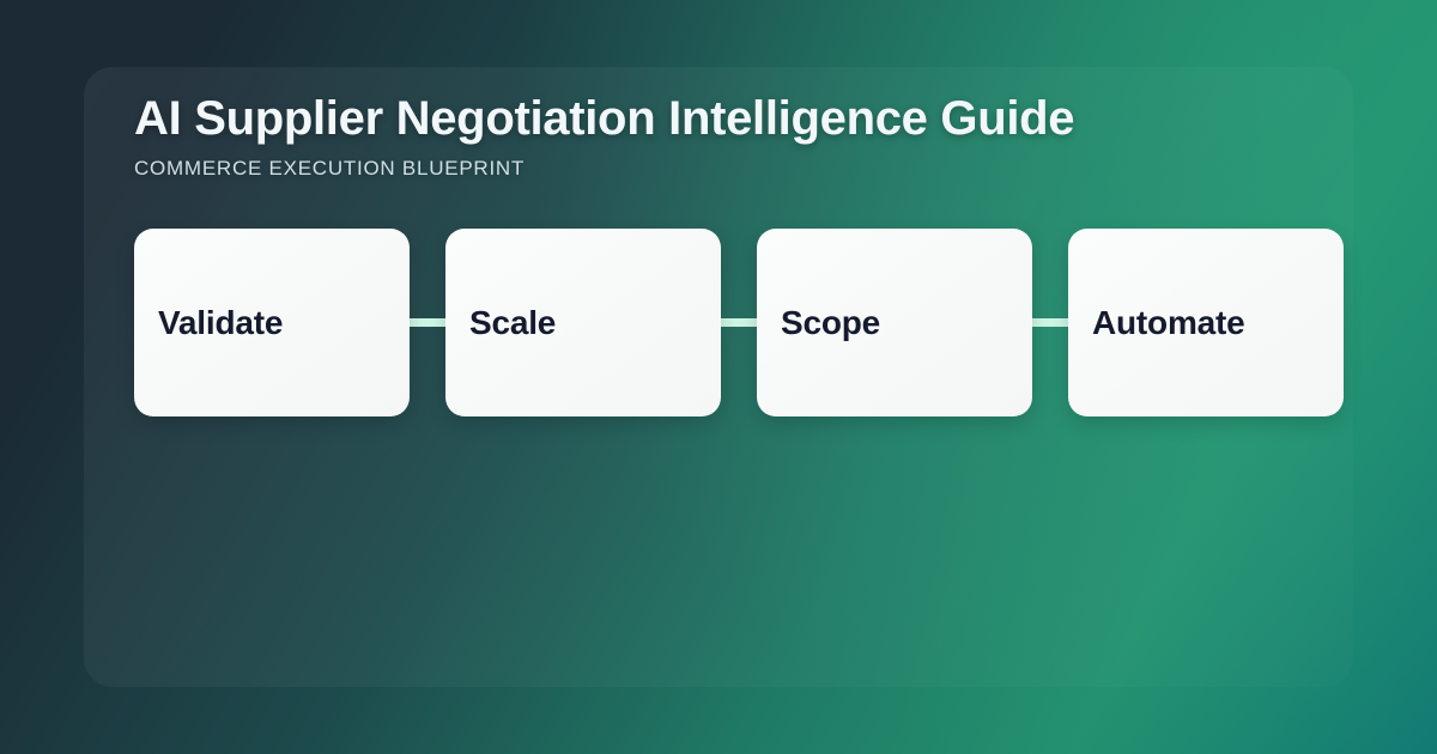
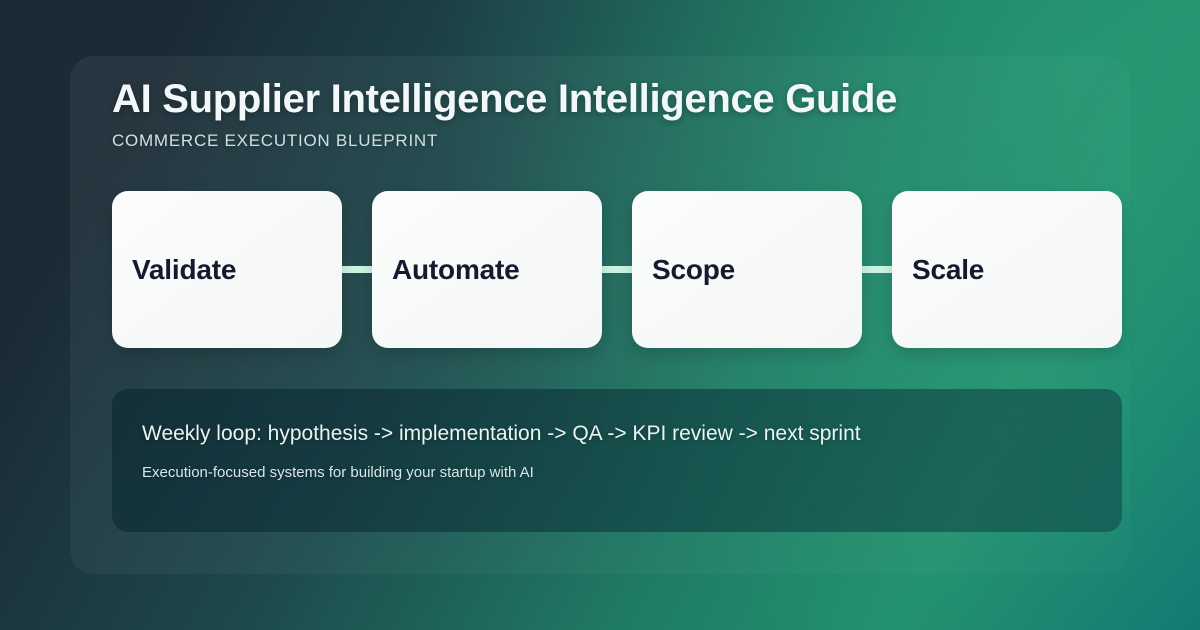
- AI Supplier Negotiation Intelligence Guide
+ AI Supplier Intelligence Intelligence Guide
  COMMERCE EXECUTION BLUEPRINT
  Validate
- Scale
+ Automate
  Scope
- Automate
+ Scale
+ Weekly loop: hypothesis -> implementation -> QA -> KPI review -> next sprint
+ Execution-focused systems for building your startup with AI
